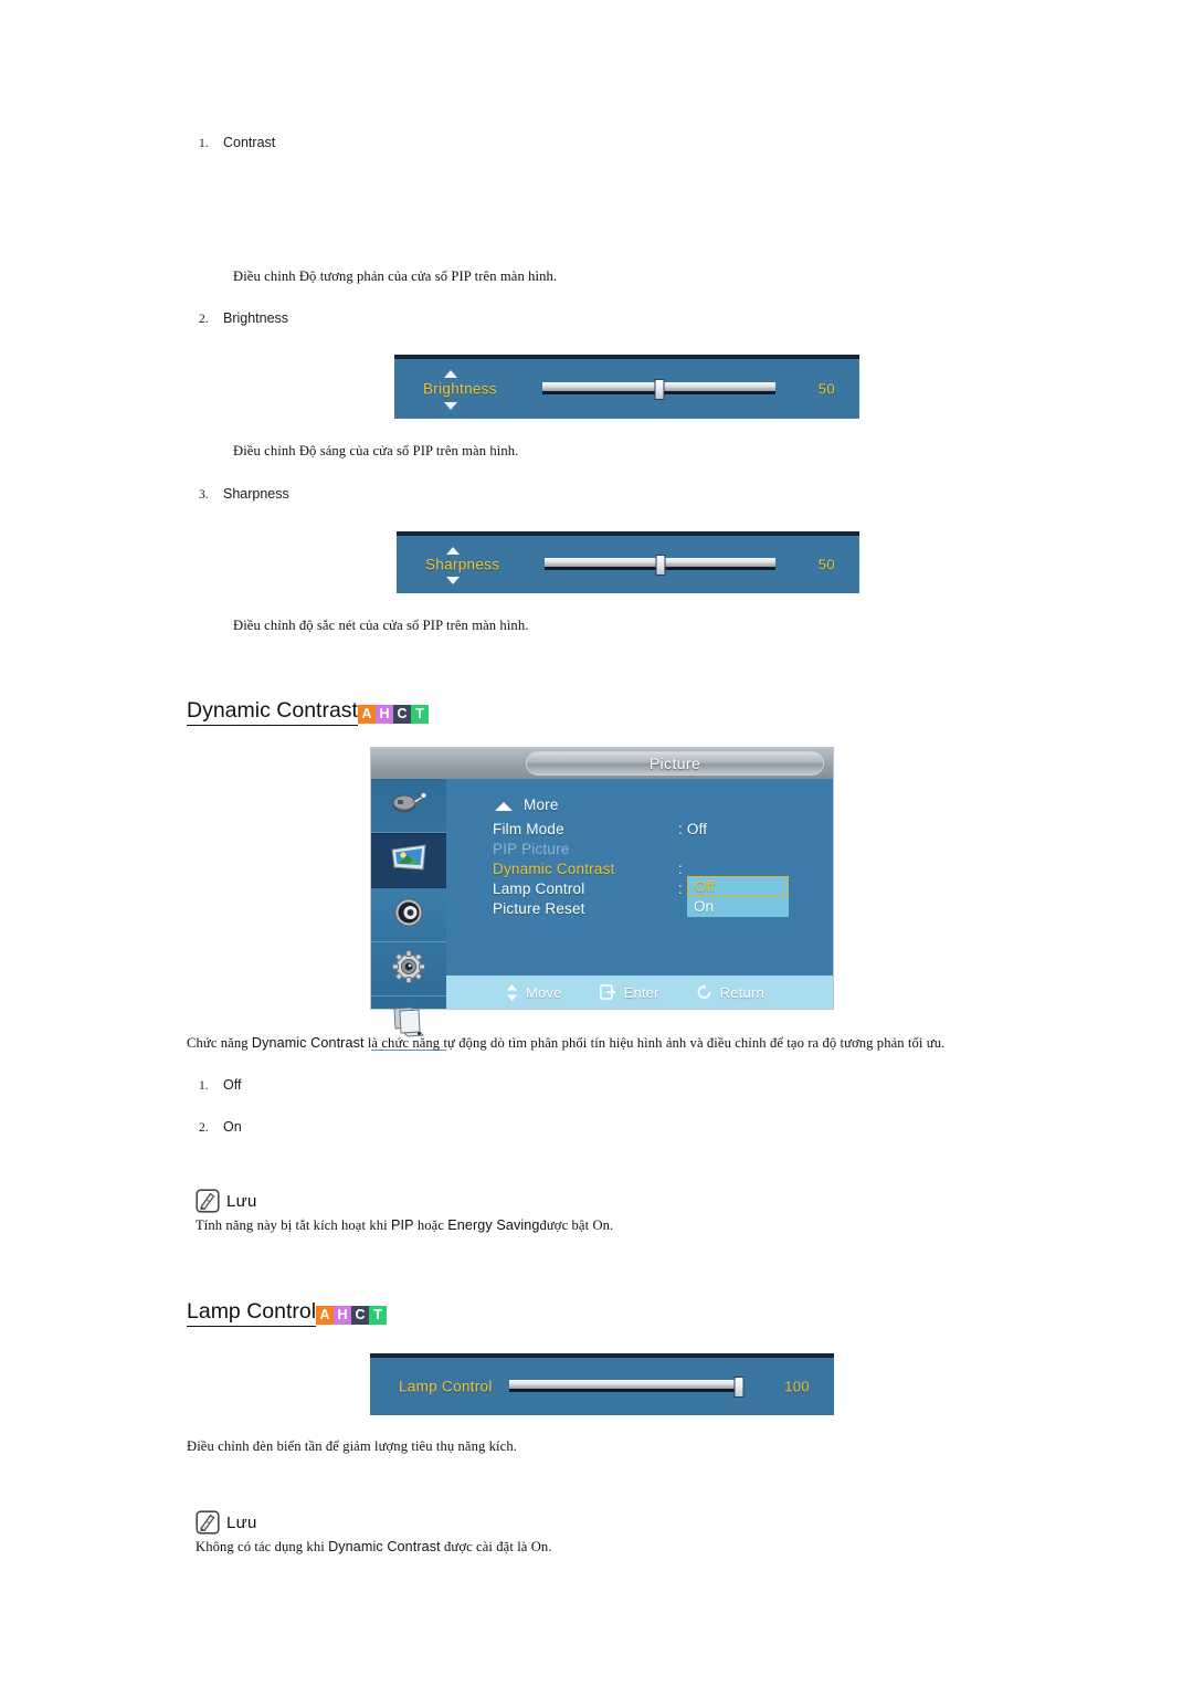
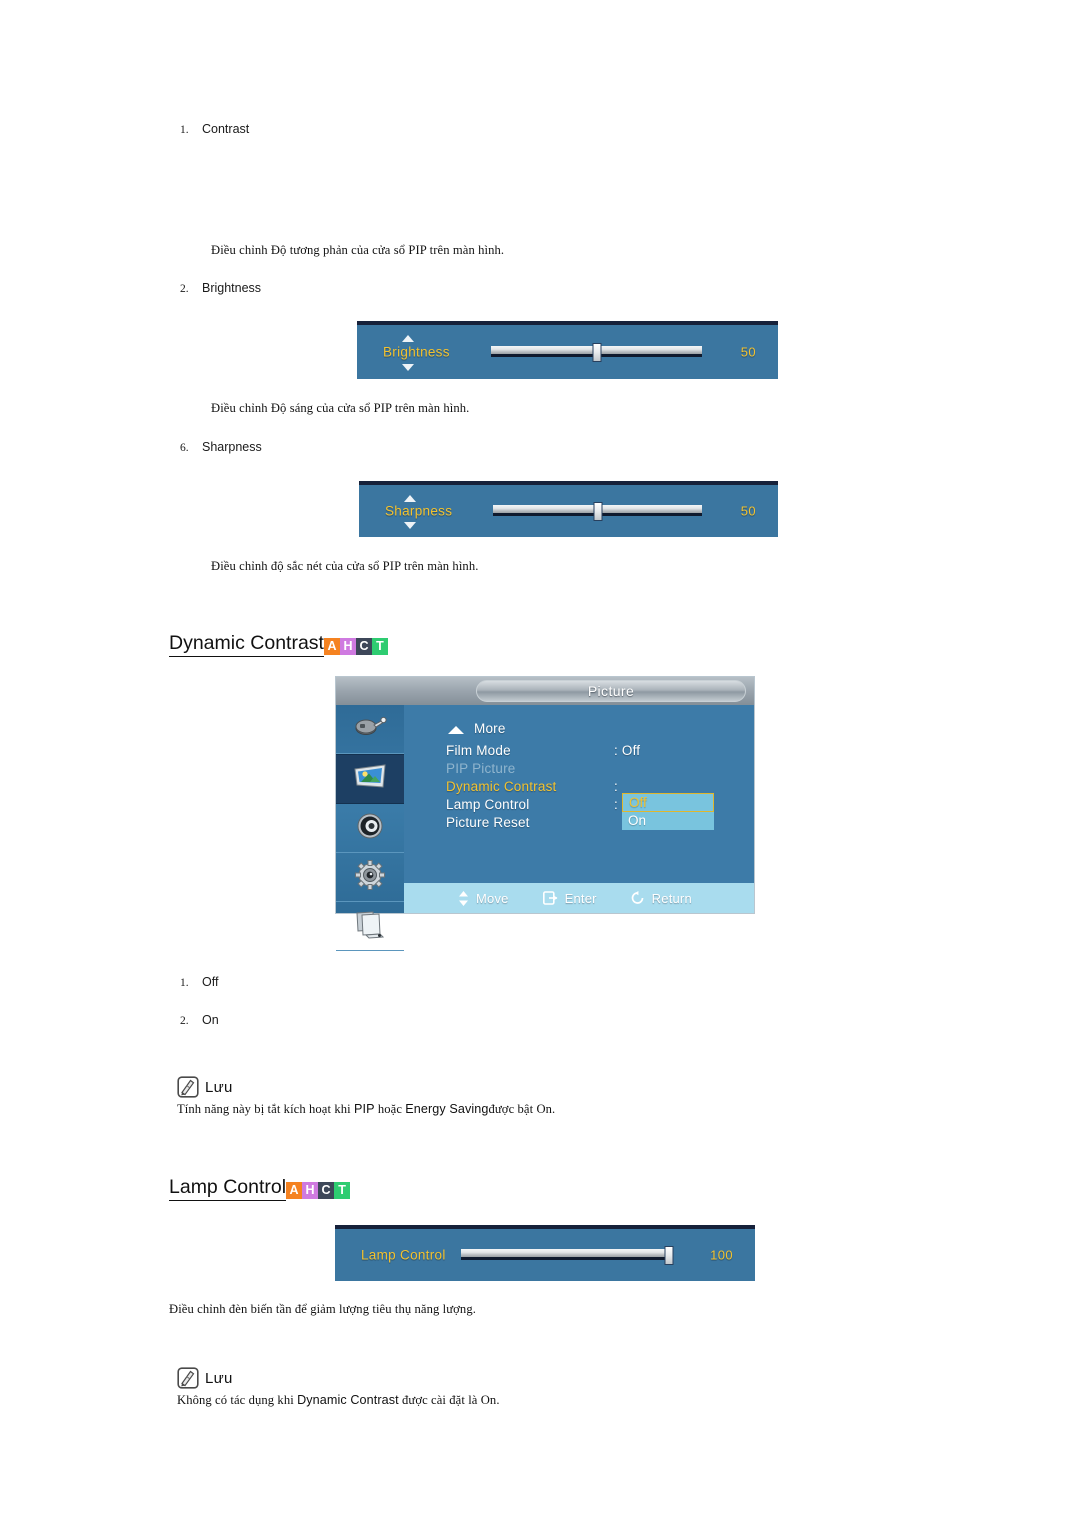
  1. Contrast
  Điều chỉnh Độ tương phản của cửa sổ PIP trên màn hình.
  2. Brightness
  Brightness
  50
  Điều chỉnh Độ sáng của cửa sổ PIP trên màn hình.
- 3. Sharpness
+ 6. Sharpness
  Sharpness
  50
  Điều chỉnh độ sắc nét của cửa sổ PIP trên màn hình.
  Dynamic Contrast
  A
  H
  C
  T
  Picture
  More
  Film Mode
  : Off
  PIP Picture
  Dynamic Contrast
  :
  Lamp Control
  :
  Picture Reset
  Off
  On
  Move
  Enter
  Return
- Chức năng Dynamic Contrast là chức năng tự động dò tìm phân phối tín hiệu hình ảnh và điều chỉnh để tạo ra độ tương phản tối ưu.
  1. Off
  2. On
  Lưu
  Tính năng này bị tắt kích hoạt khi PIP hoặc Energy Savingđược bật On.
  Lamp Control
  A
  H
  C
  T
  Lamp Control
  100
- Điều chỉnh đèn biến tần để giảm lượng tiêu thụ năng kích.
+ Điều chỉnh đèn biến tần để giảm lượng tiêu thụ năng lượng.
  Lưu
  Không có tác dụng khi Dynamic Contrast được cài đặt là On.
